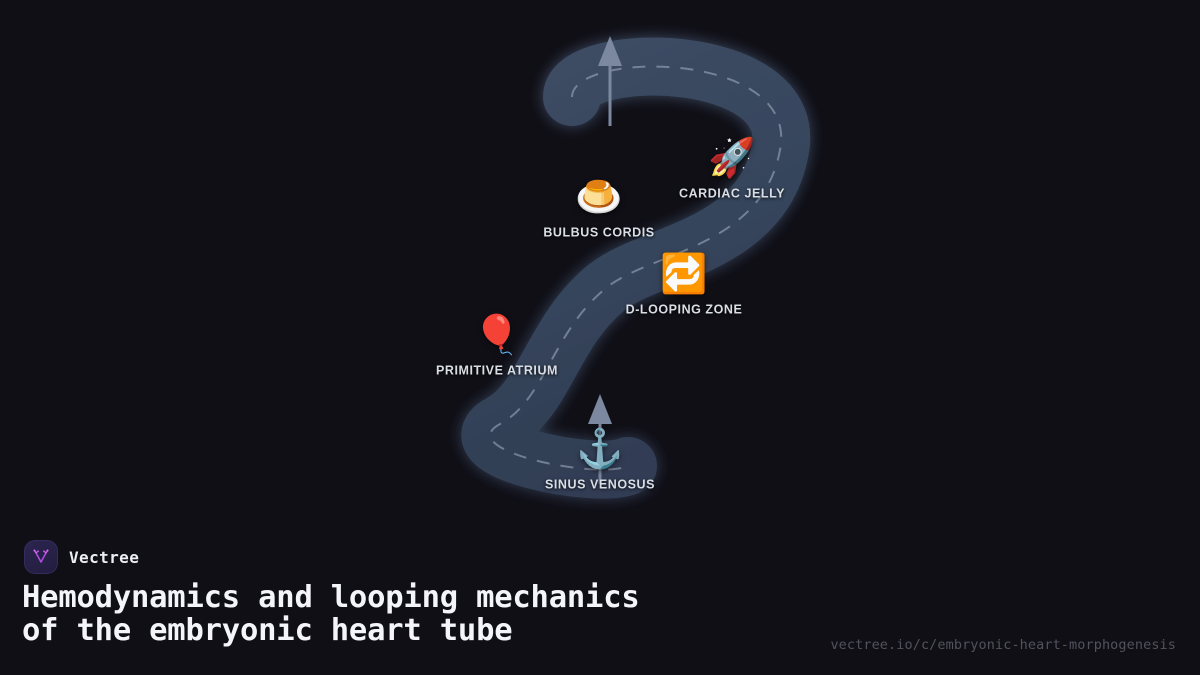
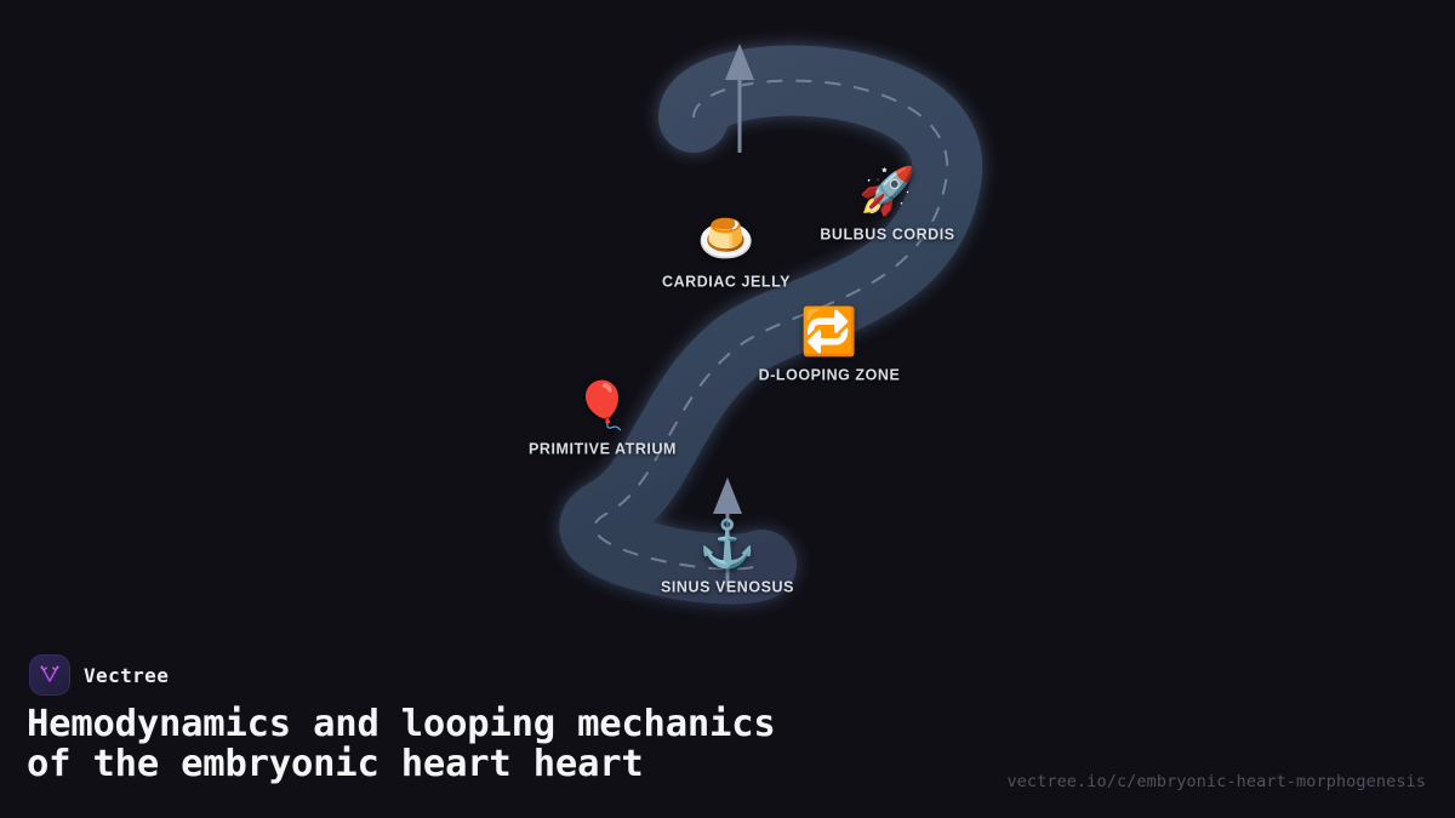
  🚀
- CARDIAC JELLY
+ BULBUS CORDIS
  🍮
- BULBUS CORDIS
+ CARDIAC JELLY
  🔁
  D-LOOPING ZONE
  🎈
  PRIMITIVE ATRIUM
  ⚓
  SINUS VENOSUS
  Vectree
  Hemodynamics and looping mechanics
- of the embryonic heart tube
+ of the embryonic heart heart
  vectree.io/c/embryonic-heart-morphogenesis
